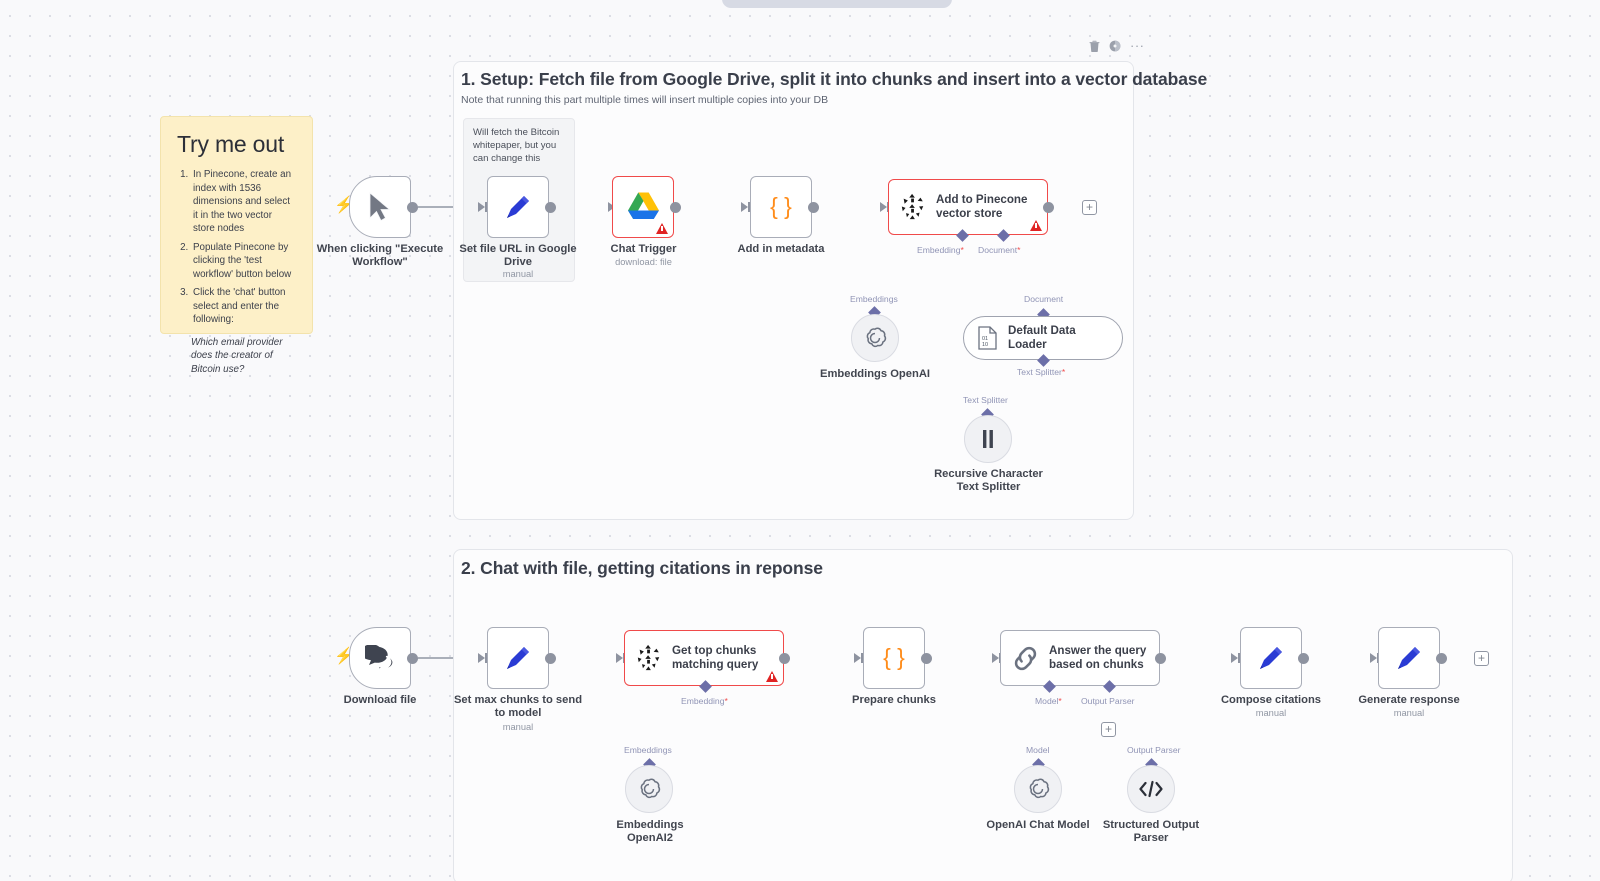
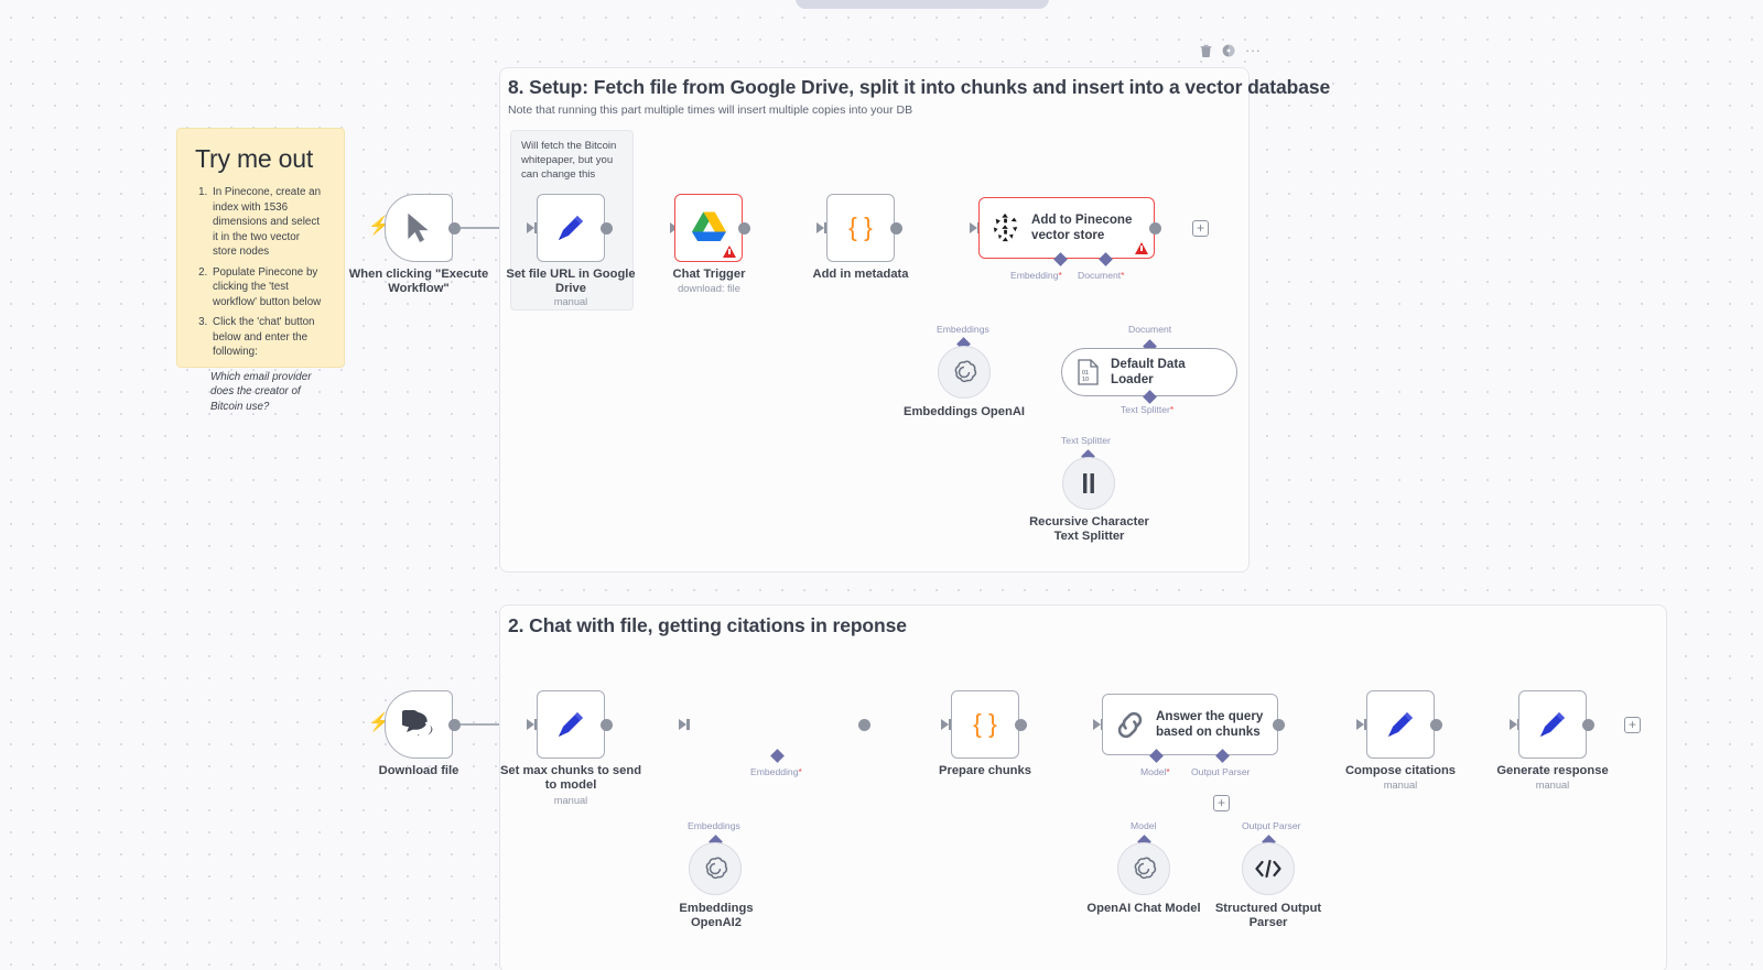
  Try me out
  In Pinecone, create an index with 1536 dimensions and select it in the two vector store nodes
  Populate Pinecone by clicking the 'test workflow' button below
- Click the 'chat' button select and enter the following:
+ Click the 'chat' button below and enter the following:
  Which email provider does the creator of Bitcoin use?
  ···
- 1. Setup: Fetch file from Google Drive, split it into chunks and insert into a vector database
+ 8. Setup: Fetch file from Google Drive, split it into chunks and insert into a vector database
  Note that running this part multiple times will insert multiple copies into your DB
  Will fetch the Bitcoin whitepaper, but you can change this
  ⚡
  When clicking "Execute
  Workflow"
  Set file URL in Google
  Drive
  manual
  Chat Trigger
  download: file
  { }
  Add in metadata
  Add to Pinecone
  vector store
  +
  Embedding*
  Document*
  Embeddings
  Embeddings OpenAI
  Document
  Default Data
  Loader
  Text Splitter*
  Text Splitter
  Recursive Character
  Text Splitter
  2. Chat with file, getting citations in reponse
  ⚡
  Download file
  Set max chunks to send
  to model
  manual
- Get top chunks
- matching query
  Embedding*
  { }
  Prepare chunks
  Answer the query
  based on chunks
  Model*
  Output Parser
  +
  Compose citations
  manual
  Generate response
  manual
  +
  Embeddings
  Embeddings
  OpenAI2
  Model
  OpenAI Chat Model
  Output Parser
  Structured Output
  Parser
